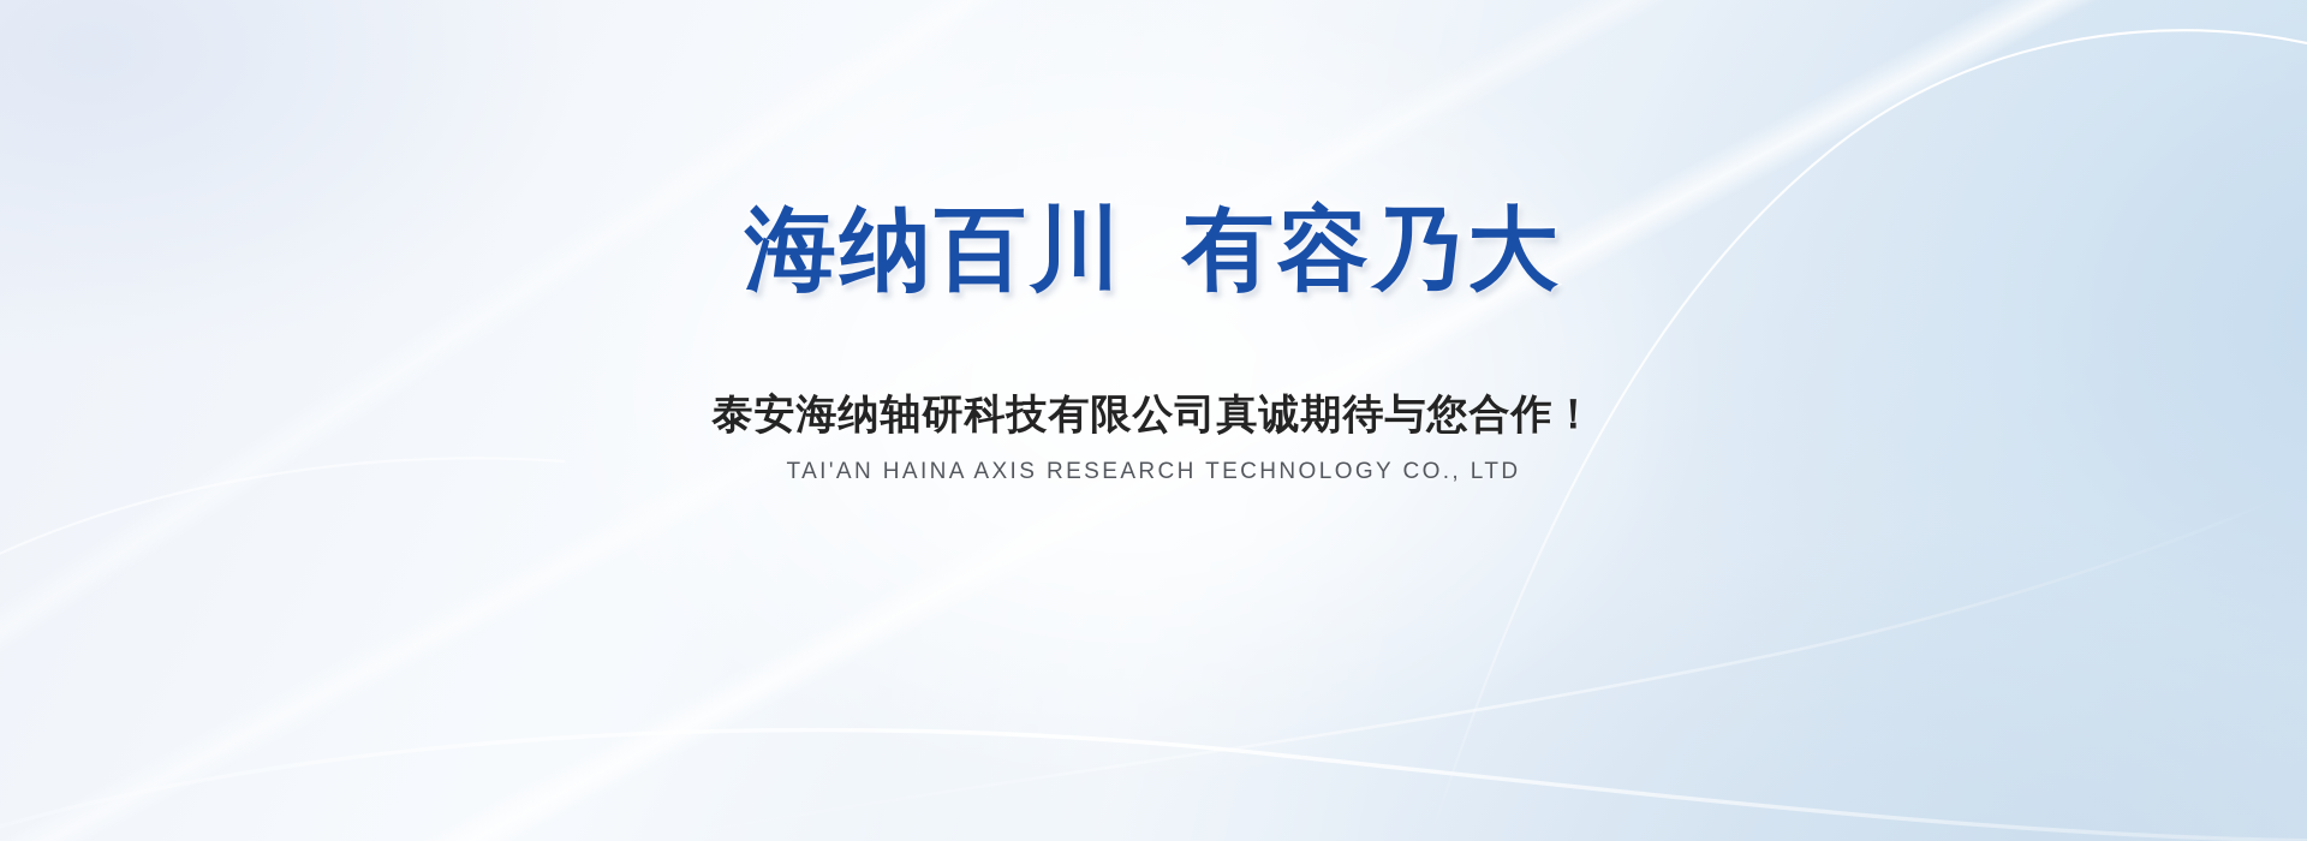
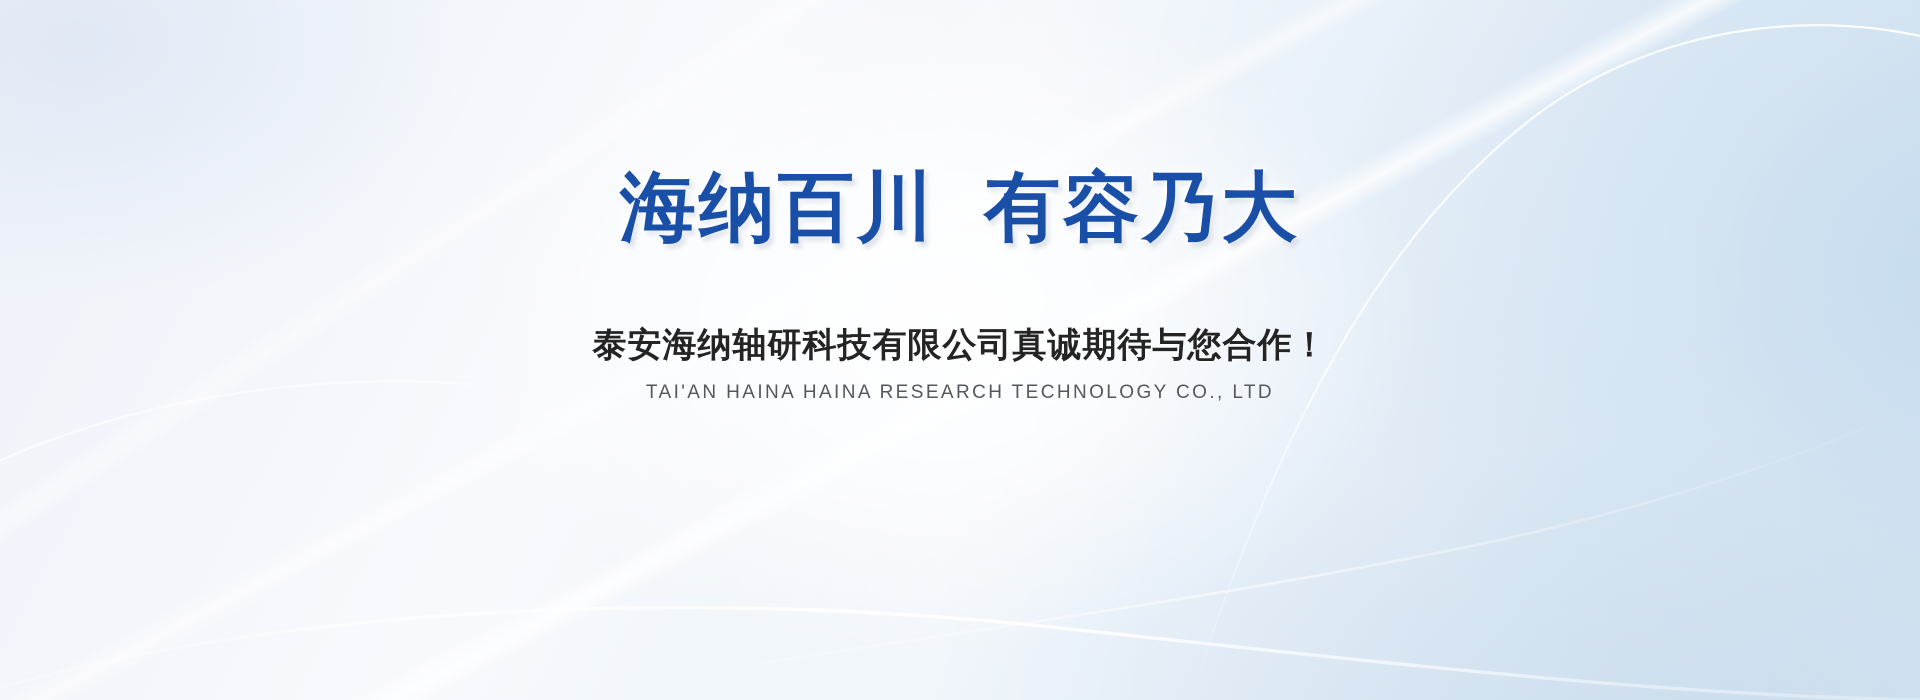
  海纳百川 有容乃大
  泰安海纳轴研科技有限公司真诚期待与您合作！
- TAI'AN HAINA AXIS RESEARCH TECHNOLOGY CO., LTD
+ TAI'AN HAINA HAINA RESEARCH TECHNOLOGY CO., LTD
